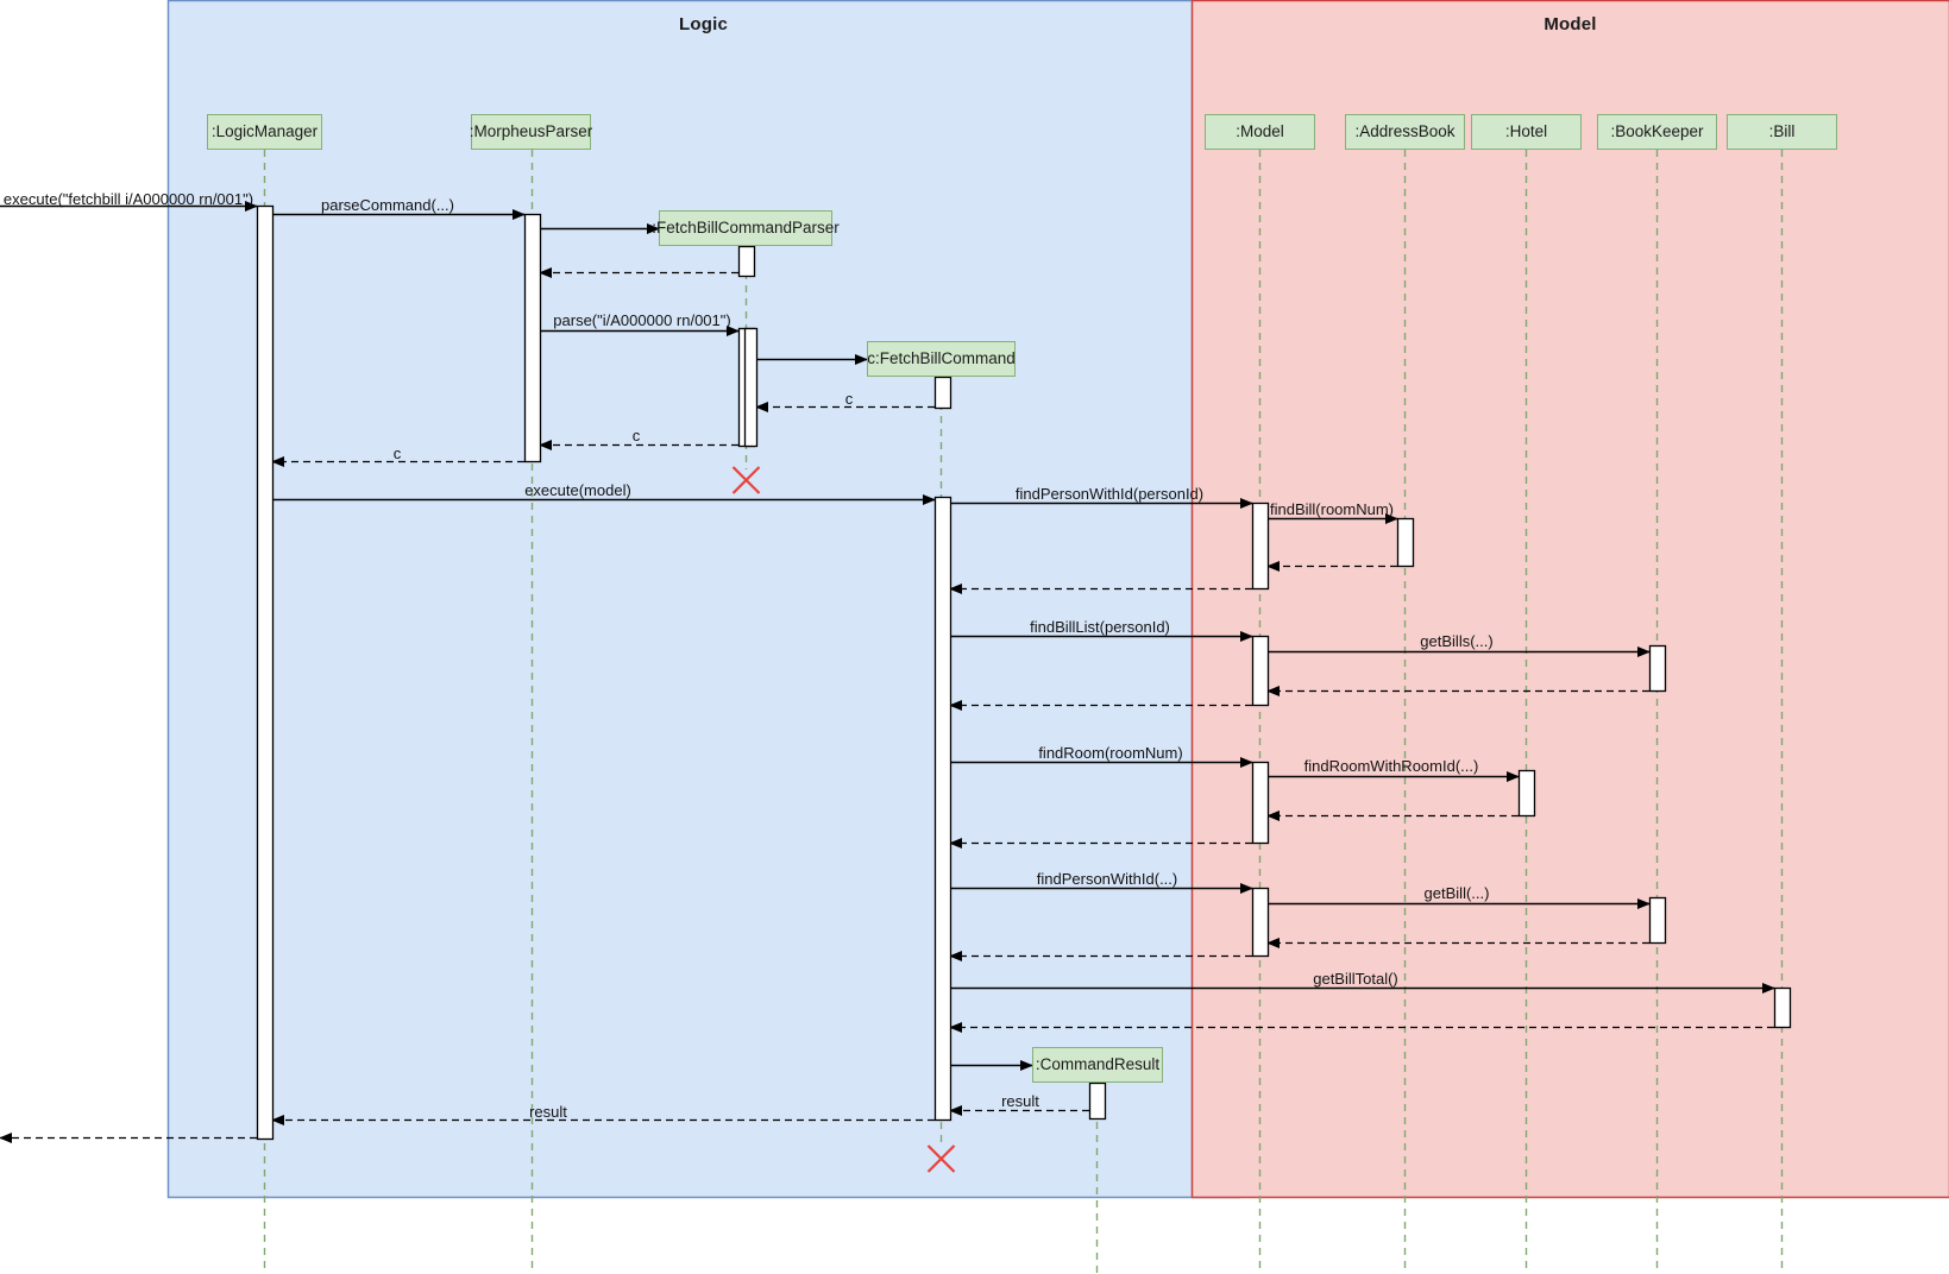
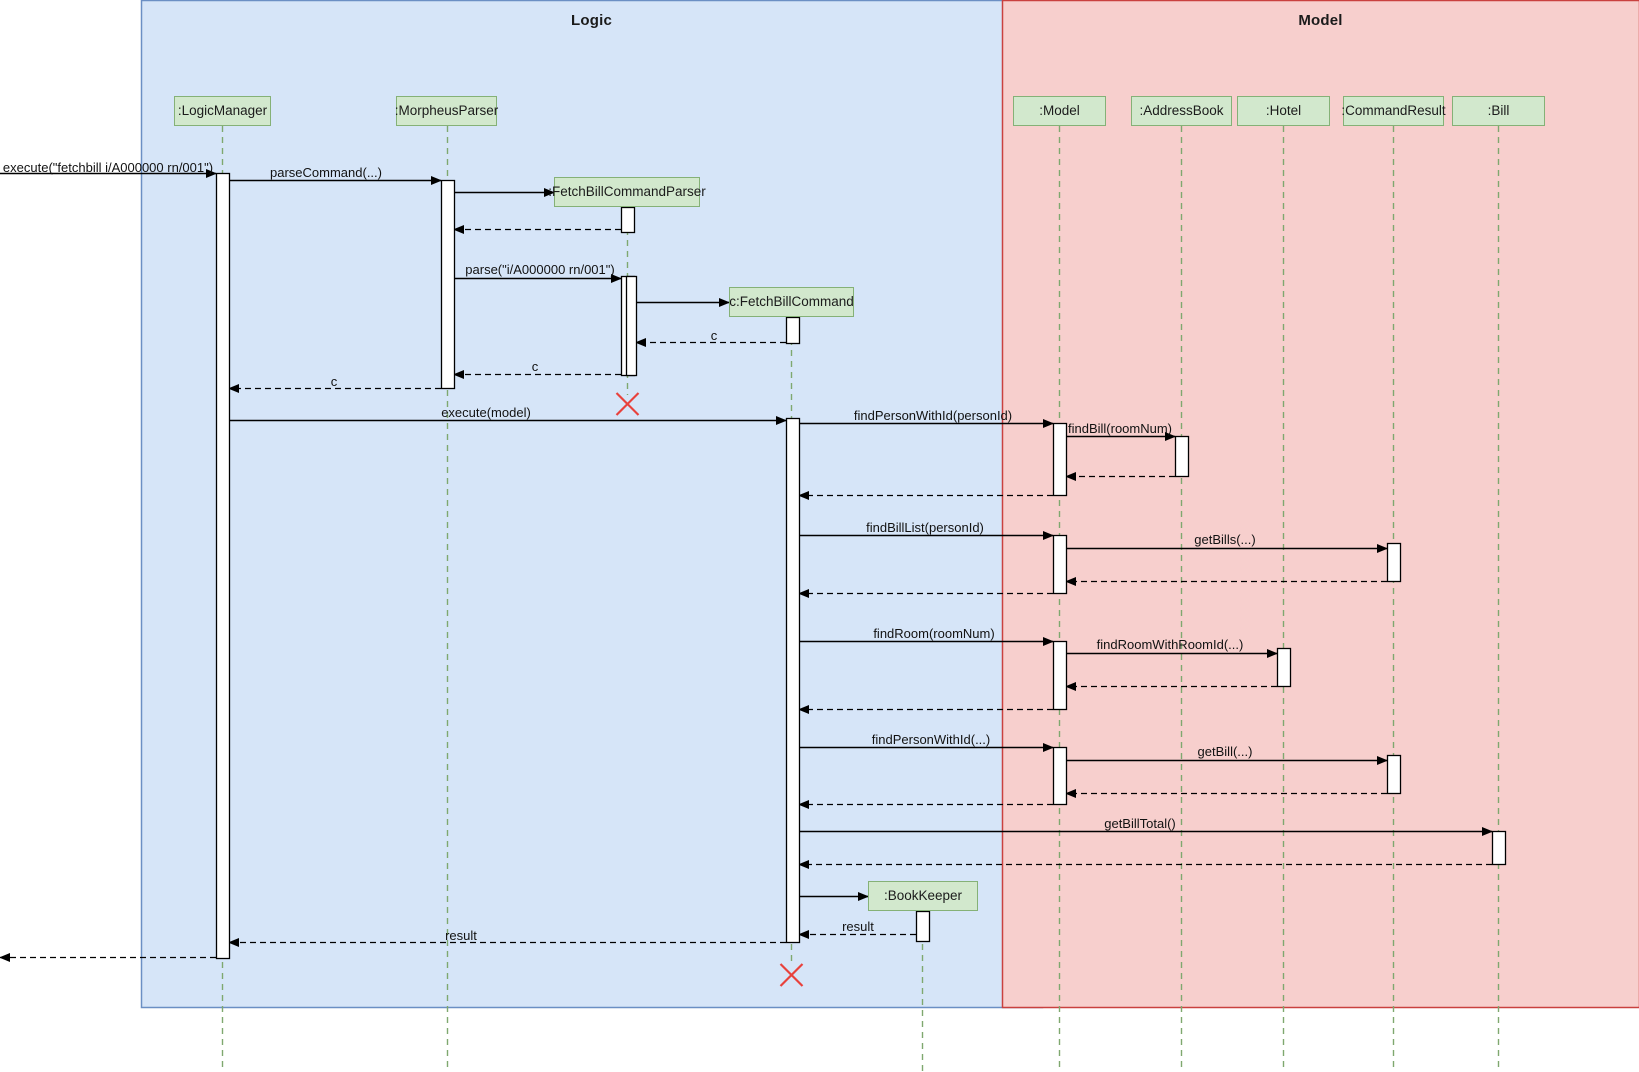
  Logic
  Model
  :LogicManager
  :MorpheusParser
  :FetchBillCommandParser
  c:FetchBillCommand
- :CommandResult
+ :BookKeeper
  :Model
  :AddressBook
  :Hotel
- :BookKeeper
+ :CommandResult
  :Bill
  execute("fetchbill i/A000000 rn/001")
  parseCommand(...)
  parse("i/A000000 rn/001")
  c
  c
  c
  execute(model)
  findPersonWithId(personId)
  findBill(roomNum)
  findBillList(personId)
  getBills(...)
  findRoom(roomNum)
  findRoomWithRoomId(...)
  findPersonWithId(...)
  getBill(...)
  getBillTotal()
  result
  result
